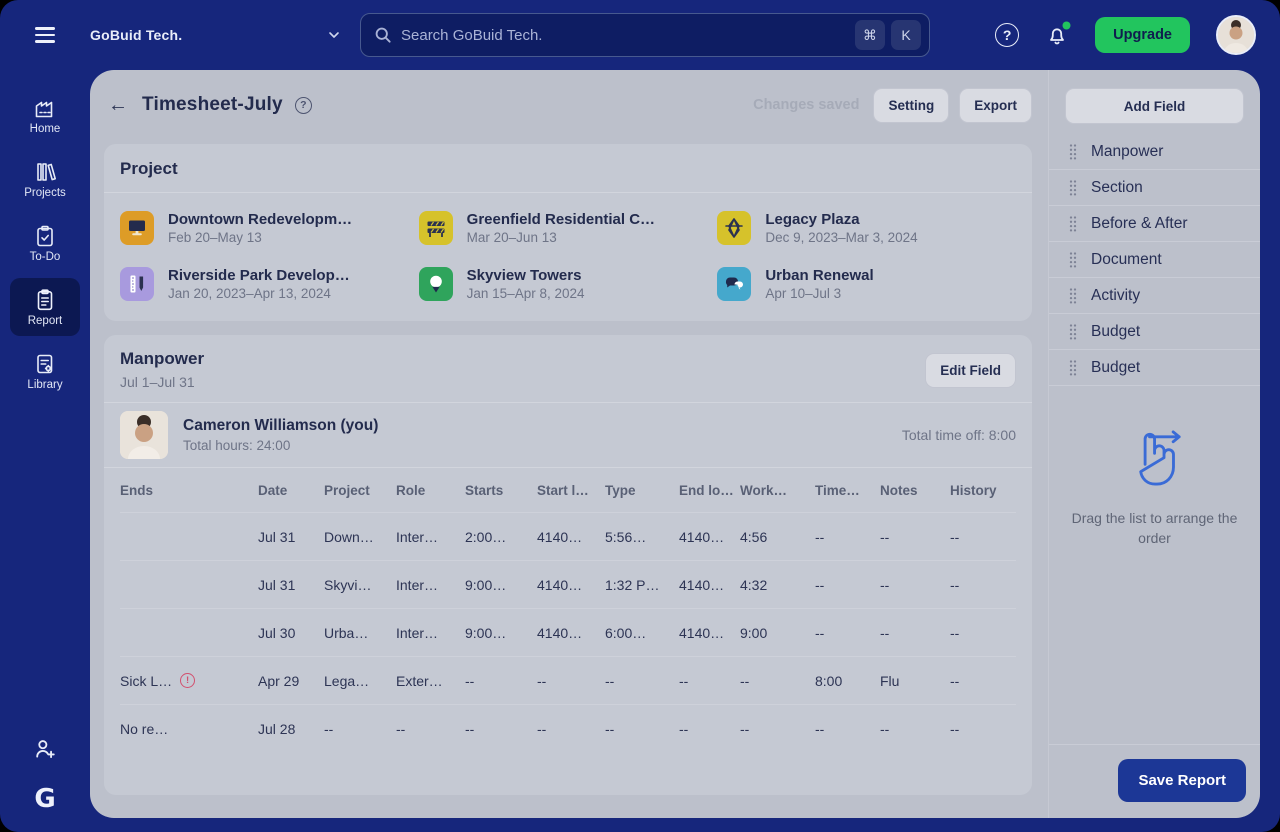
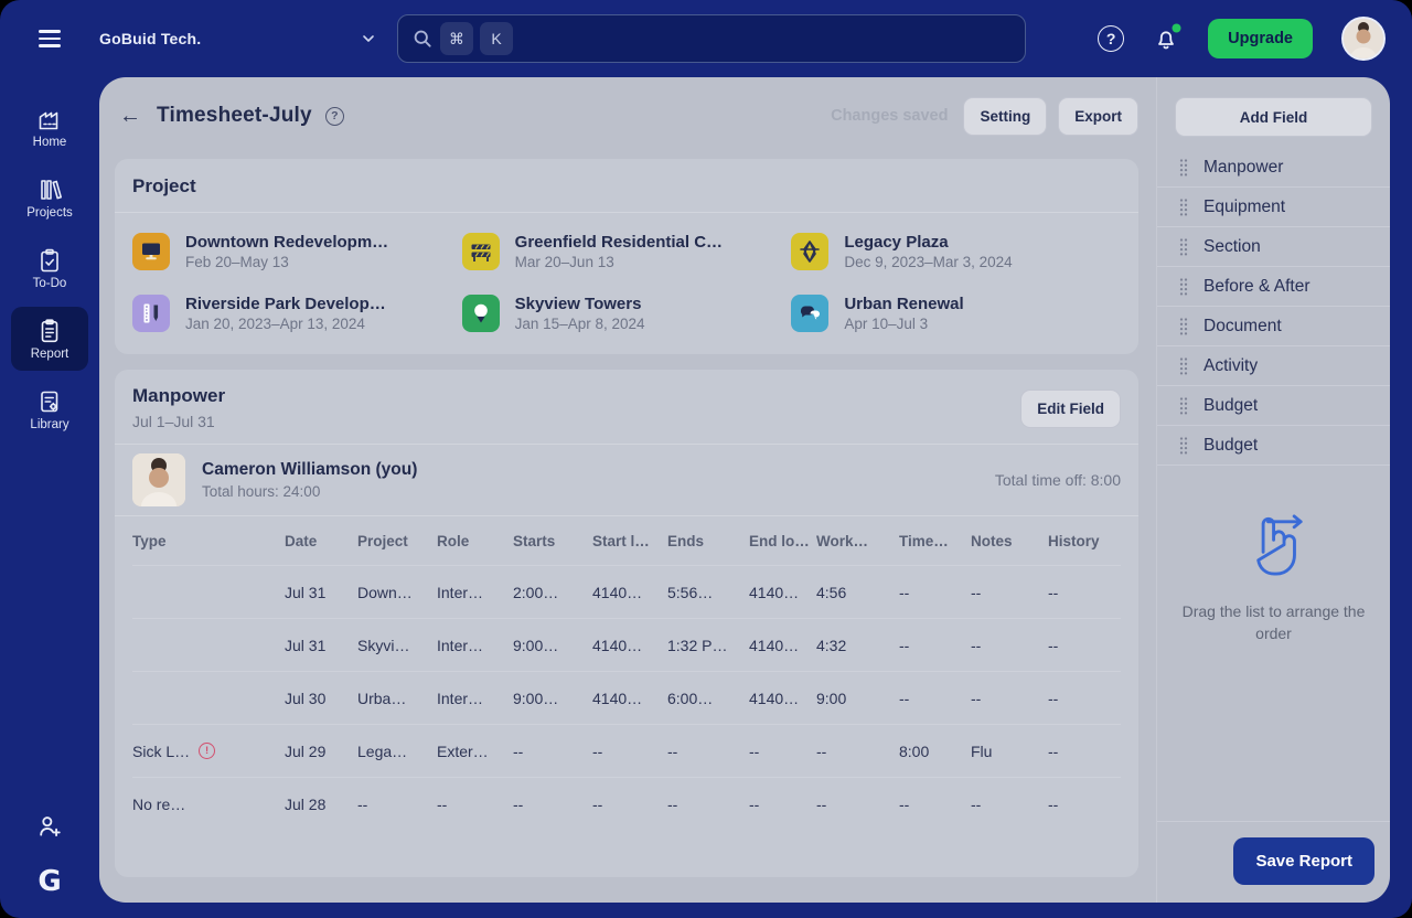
  GoBuid Tech.
- Search GoBuid Tech.
  ⌘
  K
  ?
  Upgrade
  Home
  Projects
  To-Do
  Report
  Library
  G
  ←
  Timesheet-July
  ?
  Setting
  Export
  Project
  Downtown Redevelopm…
  Feb 20–May 13
  Greenfield Residential C…
  Mar 20–Jun 13
  Legacy Plaza
  Dec 9, 2023–Mar 3, 2024
  Riverside Park Develop…
  Jan 20, 2023–Apr 13, 2024
  Skyview Towers
  Jan 15–Apr 8, 2024
  Urban Renewal
  Apr 10–Jul 3
  Manpower
  Jul 1–Jul 31
  Edit Field
  Cameron Williamson (you)
  Total hours: 24:00
  Total time off: 8:00
- Ends
+ Type
  Date
  Project
  Role
  Starts
  Start l…
- Type
+ Ends
  End lo…
  Work…
  Time…
  Notes
  History
  Jul 31
  Down…
  Inter…
  2:00…
  4140…
  5:56…
  4140…
  4:56
  --
  --
  --
  Jul 31
  Skyvi…
  Inter…
  9:00…
  4140…
  1:32 P…
  4140…
  4:32
  --
  --
  --
  Jul 30
  Urba…
  Inter…
  9:00…
  4140…
  6:00…
  4140…
  9:00
  --
  --
  --
  Sick L…
  !
- Apr 29
+ Jul 29
  Lega…
  Exter…
  --
  --
  --
  --
  --
  8:00
  Flu
  --
  No re…
  Jul 28
  --
  --
  --
  --
  --
  --
  --
  --
  --
  --
  Add Field
  Manpower
+ Equipment
  Section
  Before & After
  Document
  Activity
  Budget
  Budget
  Drag the list to arrange the order
  Save Report
